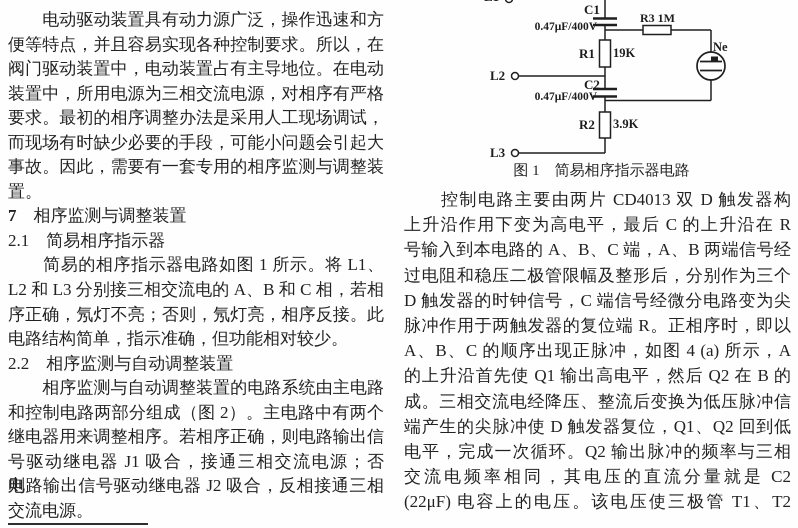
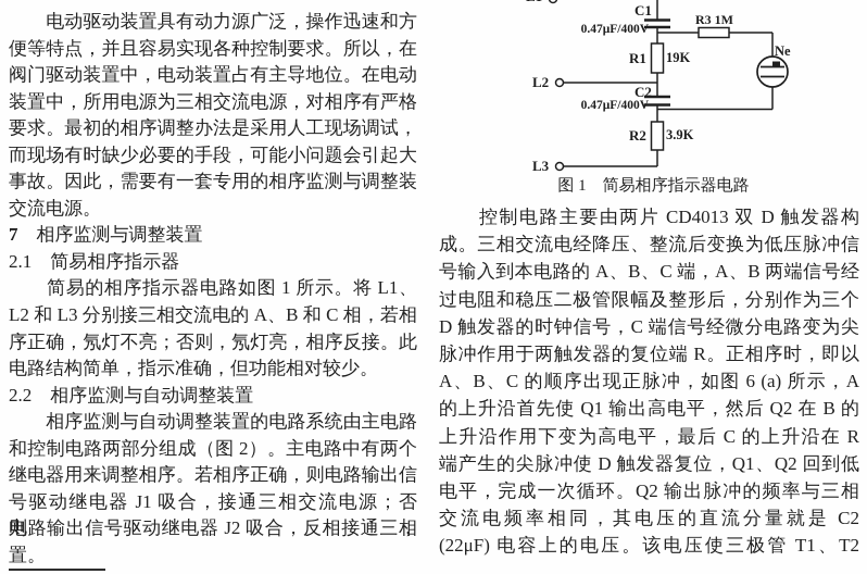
  电动驱动装置具有动力源广泛，操作迅速和方
  便等特点，并且容易实现各种控制要求。所以，在
  阀门驱动装置中，电动装置占有主导地位。在电动
  装置中，所用电源为三相交流电源，对相序有严格
  要求。最初的相序调整办法是采用人工现场调试，
  而现场有时缺少必要的手段，可能小问题会引起大
  事故。因此，需要有一套专用的相序监测与调整装
- 置。
+ 交流电源。
  7 相序监测与调整装置
  2.1 简易相序指示器
  简易的相序指示器电路如图 1 所示。将 L1、
  L2 和 L3 分别接三相交流电的 A、B 和 C 相，若相
  序正确，氖灯不亮；否则，氖灯亮，相序反接。此
  电路结构简单，指示准确，但功能相对较少。
  2.2 相序监测与自动调整装置
  相序监测与自动调整装置的电路系统由主电路
  和控制电路两部分组成（图 2）。主电路中有两个
  继电器用来调整相序。若相序正确，则电路输出信
  号驱动继电器 J1 吸合，接通三相交流电源；否则，
  电路输出信号驱动继电器 J2 吸合，反相接通三相
- 交流电源。
+ 置。
  C1
  0.47μF/400V
  R3 1M
  Ne
  R1
  19K
  L2
  C2
  0.47μF/400V
  R2
  3.9K
  L3
  图 1 简易相序指示器电路
  控制电路主要由两片 CD4013 双 D 触发器构
- 上升沿作用下变为高电平，最后 C 的上升沿在 R
+ 成。三相交流电经降压、整流后变换为低压脉冲信
  号输入到本电路的 A、B、C 端，A、B 两端信号经
  过电阻和稳压二极管限幅及整形后，分别作为三个
  D 触发器的时钟信号，C 端信号经微分电路变为尖
  脉冲作用于两触发器的复位端 R。正相序时，即以
- A、B、C 的顺序出现正脉冲，如图 4 (a) 所示，A
+ A、B、C 的顺序出现正脉冲，如图 6 (a) 所示，A
  的上升沿首先使 Q1 输出高电平，然后 Q2 在 B 的
- 成。三相交流电经降压、整流后变换为低压脉冲信
+ 上升沿作用下变为高电平，最后 C 的上升沿在 R
  端产生的尖脉冲使 D 触发器复位，Q1、Q2 回到低
  电平，完成一次循环。Q2 输出脉冲的频率与三相
  交流电频率相同，其电压的直流分量就是 C2
  (22μF) 电容上的电压。该电压使三极管 T1、T2
